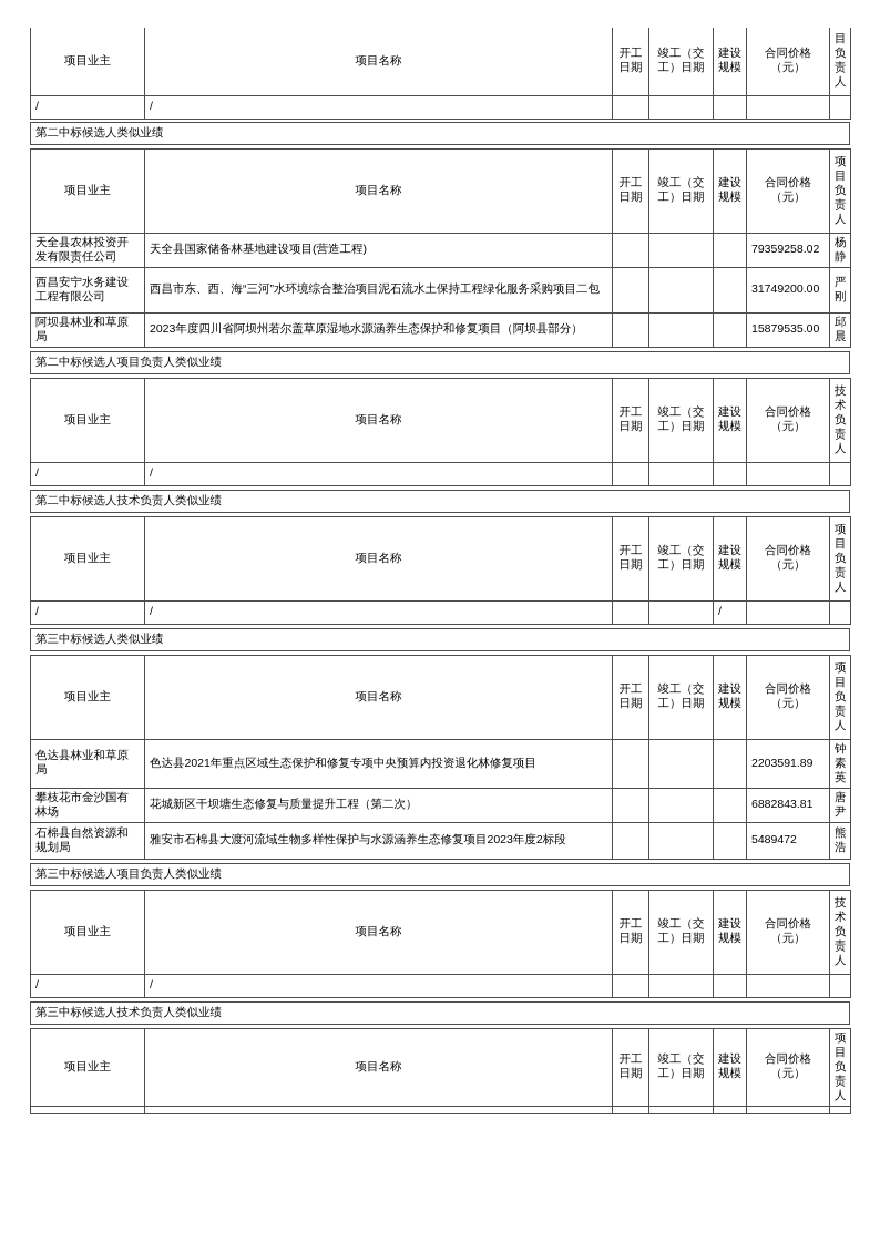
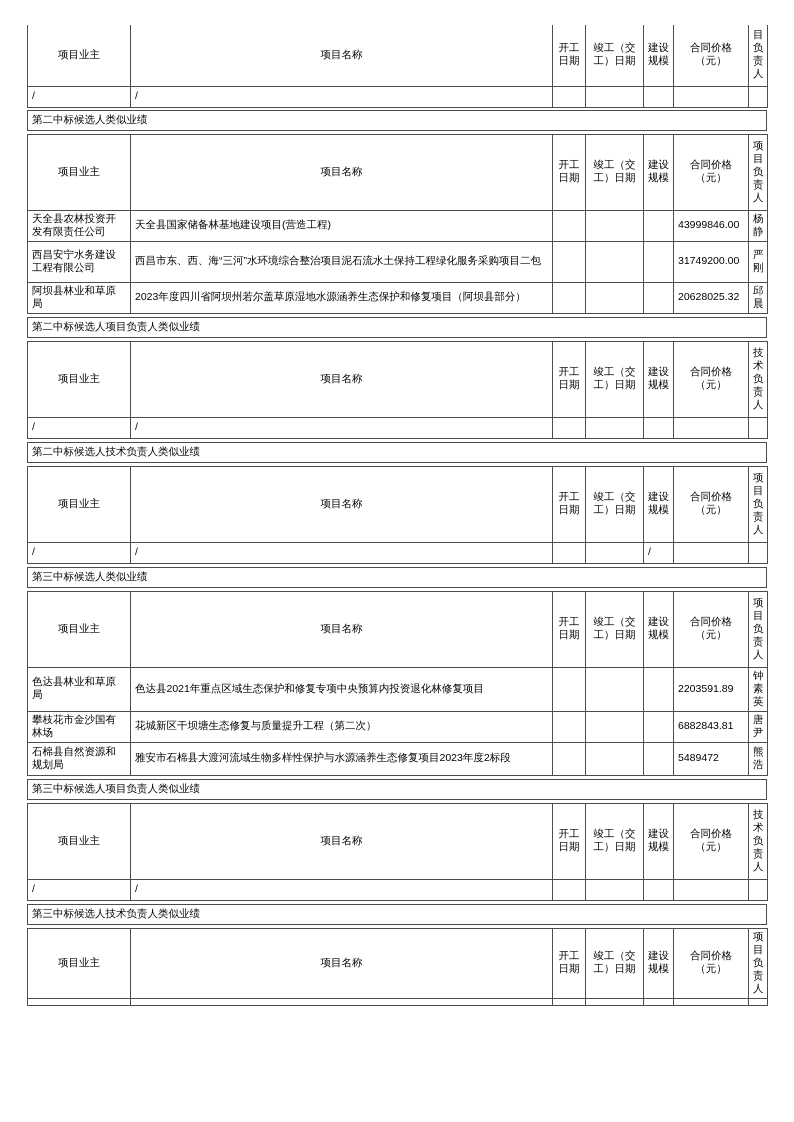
  项目业主	项目名称	开工日期	竣工（交工）日期	建设规模	合同价格（元）	目负责人
  /	/
  第二中标候选人类似业绩
  项目业主	项目名称	开工日期	竣工（交工）日期	建设规模	合同价格（元）	项目负责人
- 天全县农林投资开发有限责任公司	天全县国家储备林基地建设项目(营造工程)				79359258.02	杨静
+ 天全县农林投资开发有限责任公司	天全县国家储备林基地建设项目(营造工程)				43999846.00	杨静
  西昌安宁水务建设工程有限公司	西昌市东、西、海“三河”水环境综合整治项目泥石流水土保持工程绿化服务采购项目二包				31749200.00	严刚
- 阿坝县林业和草原局	2023年度四川省阿坝州若尔盖草原湿地水源涵养生态保护和修复项目（阿坝县部分）				15879535.00	邱晨
+ 阿坝县林业和草原局	2023年度四川省阿坝州若尔盖草原湿地水源涵养生态保护和修复项目（阿坝县部分）				20628025.32	邱晨
  第二中标候选人项目负责人类似业绩
  项目业主	项目名称	开工日期	竣工（交工）日期	建设规模	合同价格（元）	技术负责人
  /	/
  第二中标候选人技术负责人类似业绩
  项目业主	项目名称	开工日期	竣工（交工）日期	建设规模	合同价格（元）	项目负责人
  /	/			/
  第三中标候选人类似业绩
  项目业主	项目名称	开工日期	竣工（交工）日期	建设规模	合同价格（元）	项目负责人
  色达县林业和草原局	色达县2021年重点区域生态保护和修复专项中央预算内投资退化林修复项目				2203591.89	钟素英
  攀枝花市金沙国有林场	花城新区干坝塘生态修复与质量提升工程（第二次）				6882843.81	唐尹
  石棉县自然资源和规划局	雅安市石棉县大渡河流域生物多样性保护与水源涵养生态修复项目2023年度2标段				5489472	熊浩
  第三中标候选人项目负责人类似业绩
  项目业主	项目名称	开工日期	竣工（交工）日期	建设规模	合同价格（元）	技术负责人
  /	/
  第三中标候选人技术负责人类似业绩
  项目业主	项目名称	开工日期	竣工（交工）日期	建设规模	合同价格（元）	项目负责人
